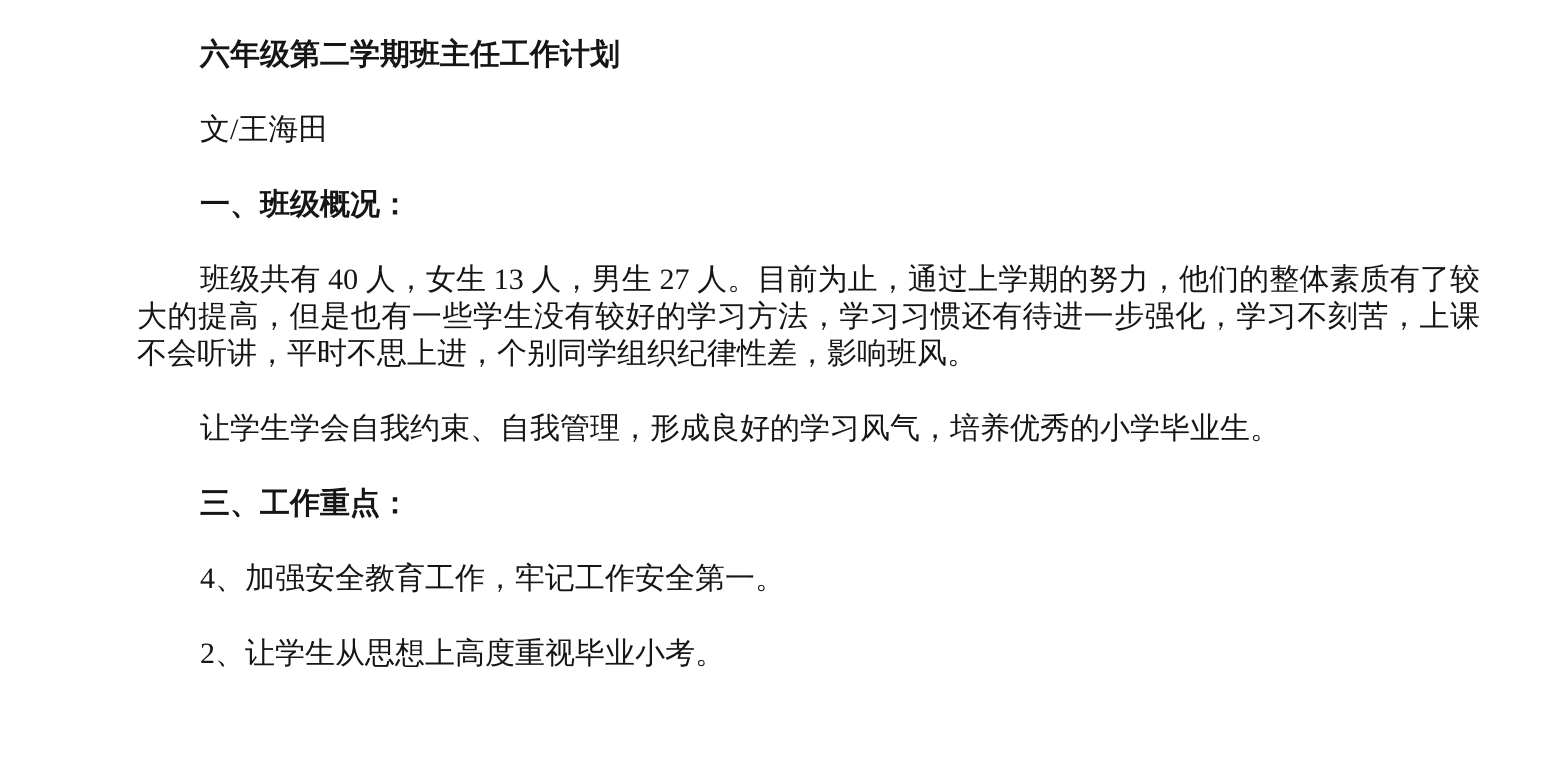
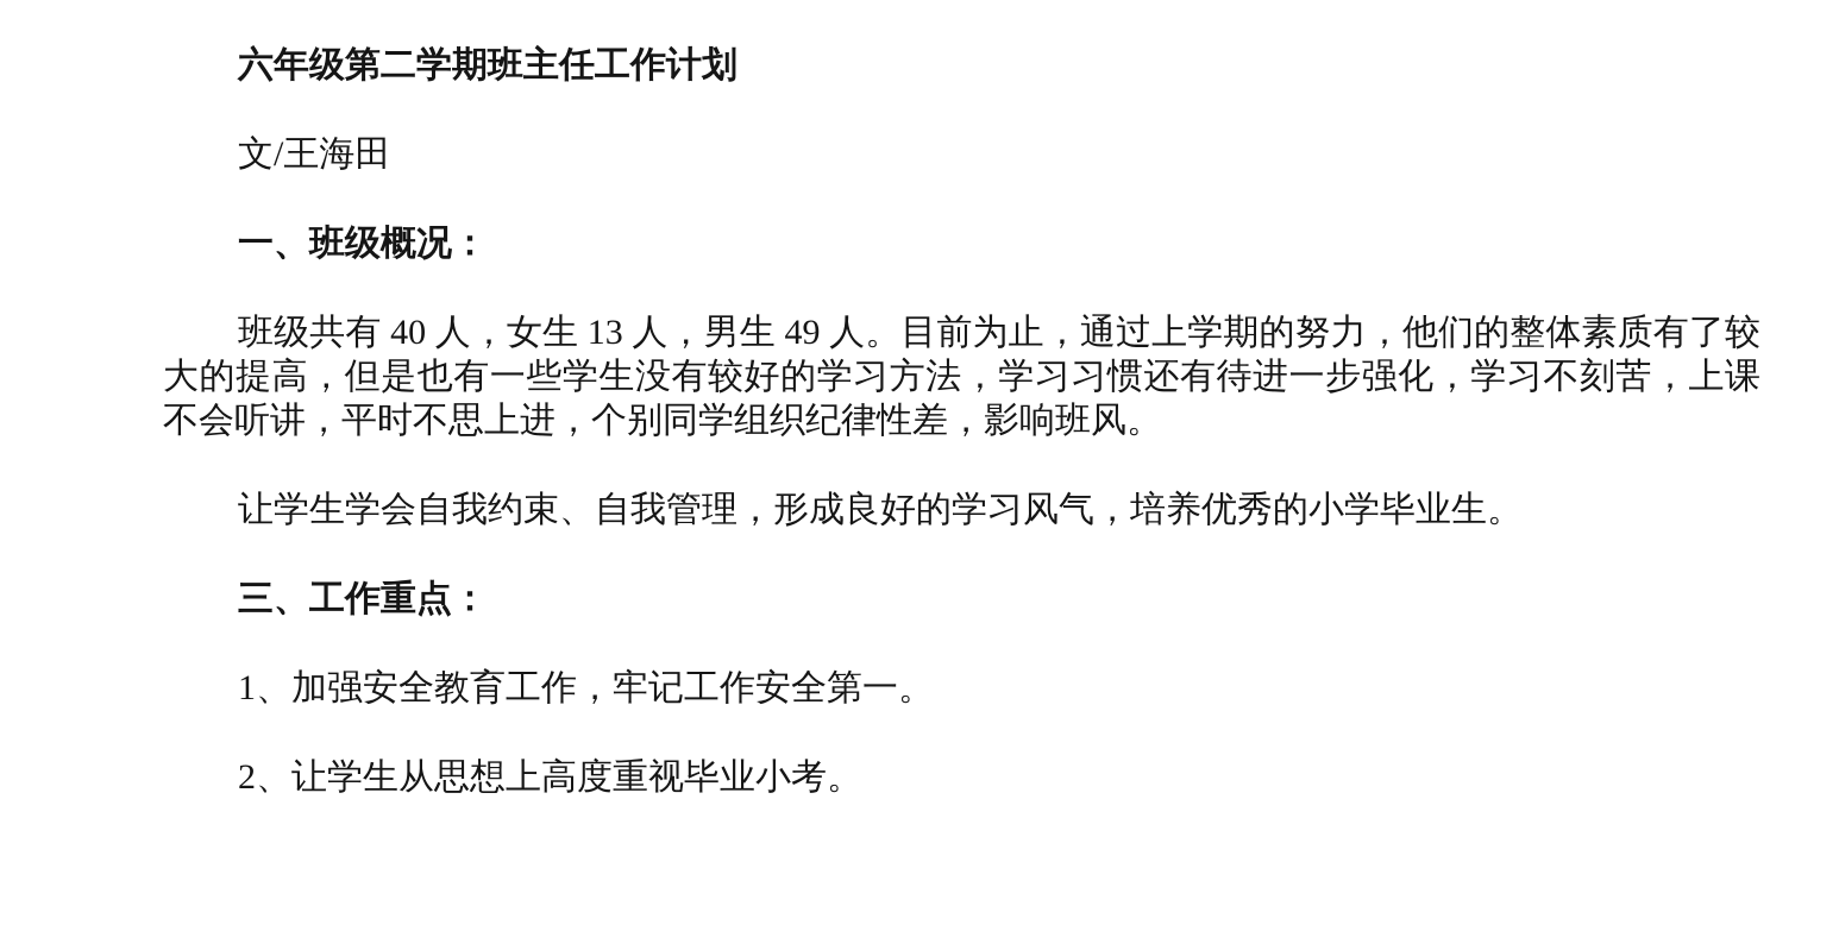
  六年级第二学期班主任工作计划
  文/王海田
  一、班级概况：
- 班级共有 40 人，女生 13 人，男生 27 人。目前为止，通过上学期的努力，他们的整体素质有了较大的提高，但是也有一些学生没有较好的学习方法，学习习惯还有待进一步强化，学习不刻苦，上课不会听讲，平时不思上进，个别同学组织纪律性差，影响班风。
+ 班级共有 40 人，女生 13 人，男生 49 人。目前为止，通过上学期的努力，他们的整体素质有了较大的提高，但是也有一些学生没有较好的学习方法，学习习惯还有待进一步强化，学习不刻苦，上课不会听讲，平时不思上进，个别同学组织纪律性差，影响班风。
  让学生学会自我约束、自我管理，形成良好的学习风气，培养优秀的小学毕业生。
  三、工作重点：
- 4、加强安全教育工作，牢记工作安全第一。
+ 1、加强安全教育工作，牢记工作安全第一。
  2、让学生从思想上高度重视毕业小考。
